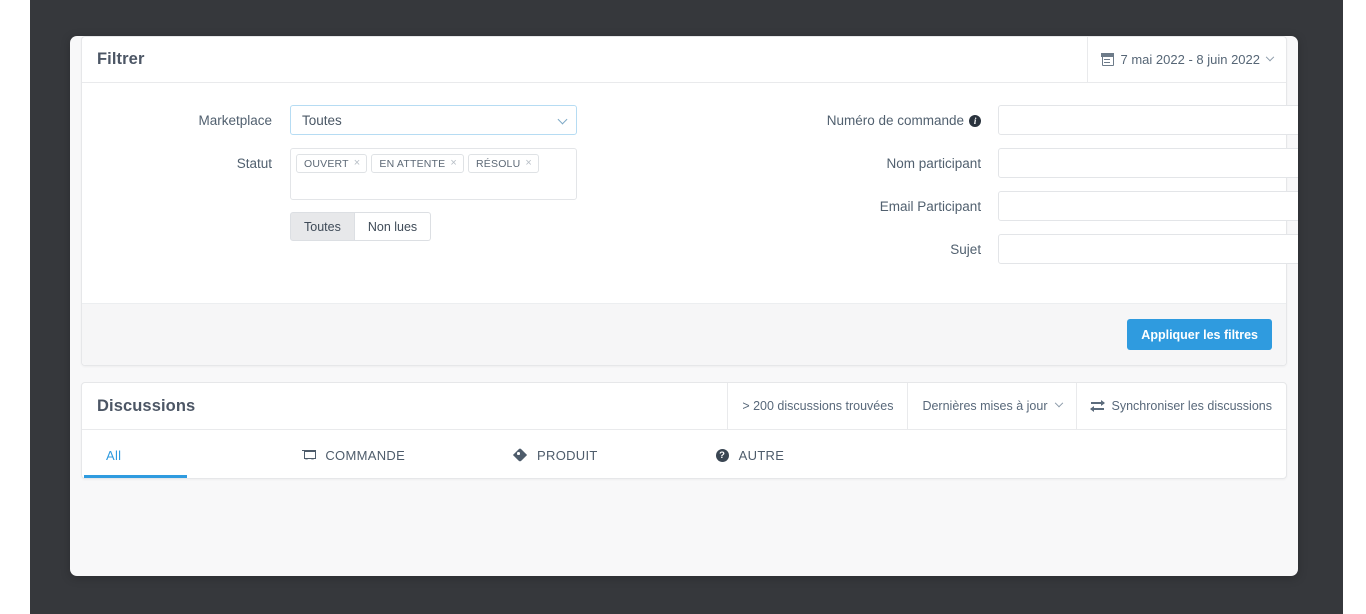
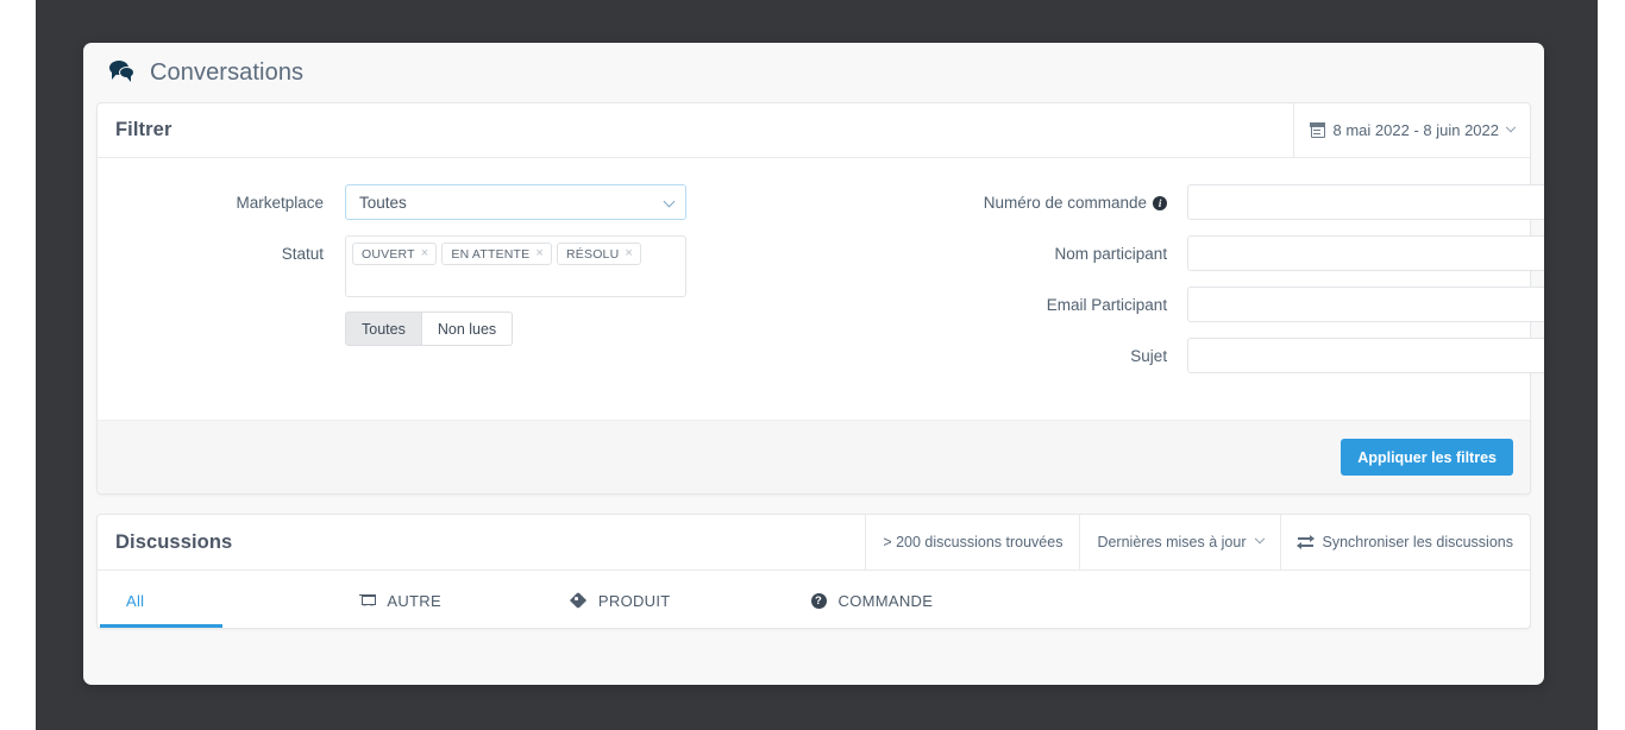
+ Conversations
  Filtrer
- 7 mai 2022 - 8 juin 2022
+ 8 mai 2022 - 8 juin 2022
  Marketplace
  Toutes
  Statut
  OUVERT
  ×
  EN ATTENTE
  ×
  RÉSOLU
  ×
  Toutes
  Non lues
  Numéro de commande i
  Nom participant
  Email Participant
  Sujet
  Appliquer les filtres
  Discussions
  > 200 discussions trouvées
  Dernières mises à jour
  Synchroniser les discussions
  All
- COMMANDE
+ AUTRE
  PRODUIT
  ?
- AUTRE
+ COMMANDE
